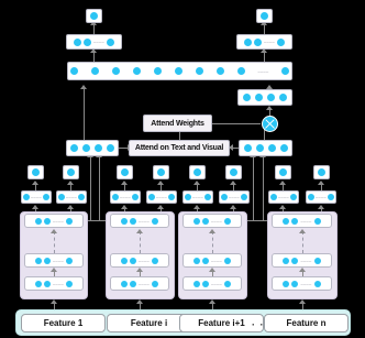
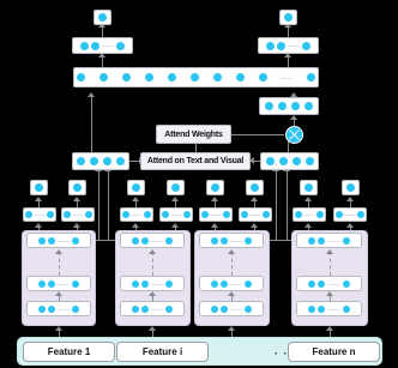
  Feature 1
  Feature i
- Feature i+1
  Feature n
